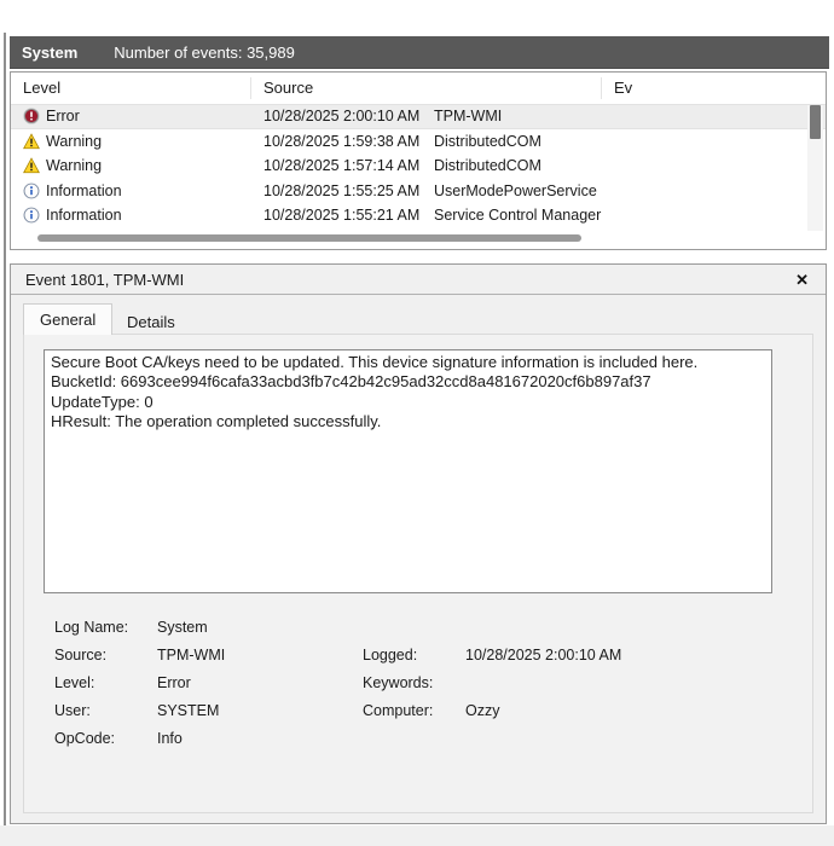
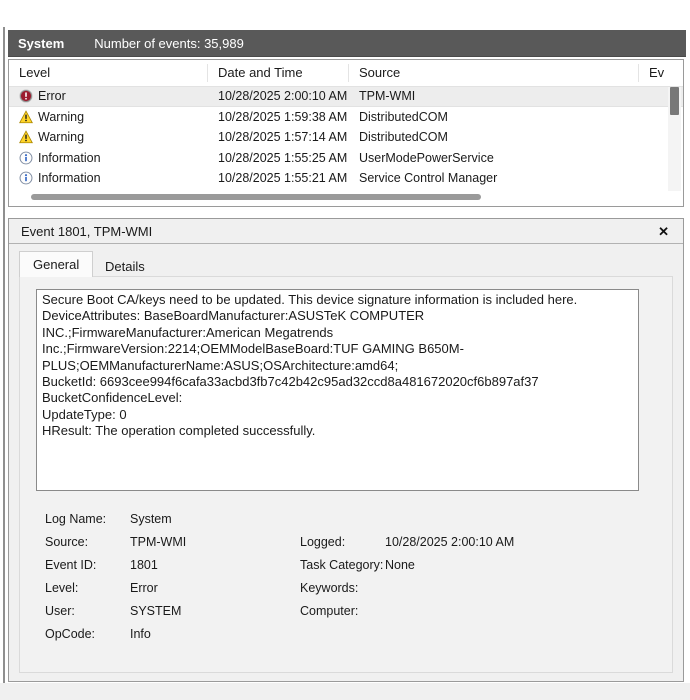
  System
  Number of events: 35,989
  Level
+ Date and Time
  Source
  Ev
  Error
  10/28/2025 2:00:10 AM
  TPM-WMI
  Warning
  10/28/2025 1:59:38 AM
  DistributedCOM
  Warning
  10/28/2025 1:57:14 AM
  DistributedCOM
  Information
  10/28/2025 1:55:25 AM
  UserModePowerService
  Information
  10/28/2025 1:55:21 AM
  Service Control Manager
  Event 1801, TPM-WMI
  ✕
  General
  Details
  Secure Boot CA/keys need to be updated. This device signature information is included here.
+ DeviceAttributes: BaseBoardManufacturer:ASUSTeK COMPUTER INC.;FirmwareManufacturer:American Megatrends Inc.;FirmwareVersion:2214;OEMModelBaseBoard:TUF GAMING B650M-PLUS;OEMManufacturerName:ASUS;OSArchitecture:amd64;
  BucketId: 6693cee994f6cafa33acbd3fb7c42b42c95ad32ccd8a481672020cf6b897af37
+ BucketConfidenceLevel:
  UpdateType: 0
  HResult: The operation completed successfully.
  Log Name:
  System
  Source:
  TPM-WMI
  Logged:
  10/28/2025 2:00:10 AM
+ Event ID:
+ 1801
+ Task Category:
+ None
  Level:
  Error
  Keywords:
  User:
  SYSTEM
  Computer:
- Ozzy
  OpCode:
  Info
